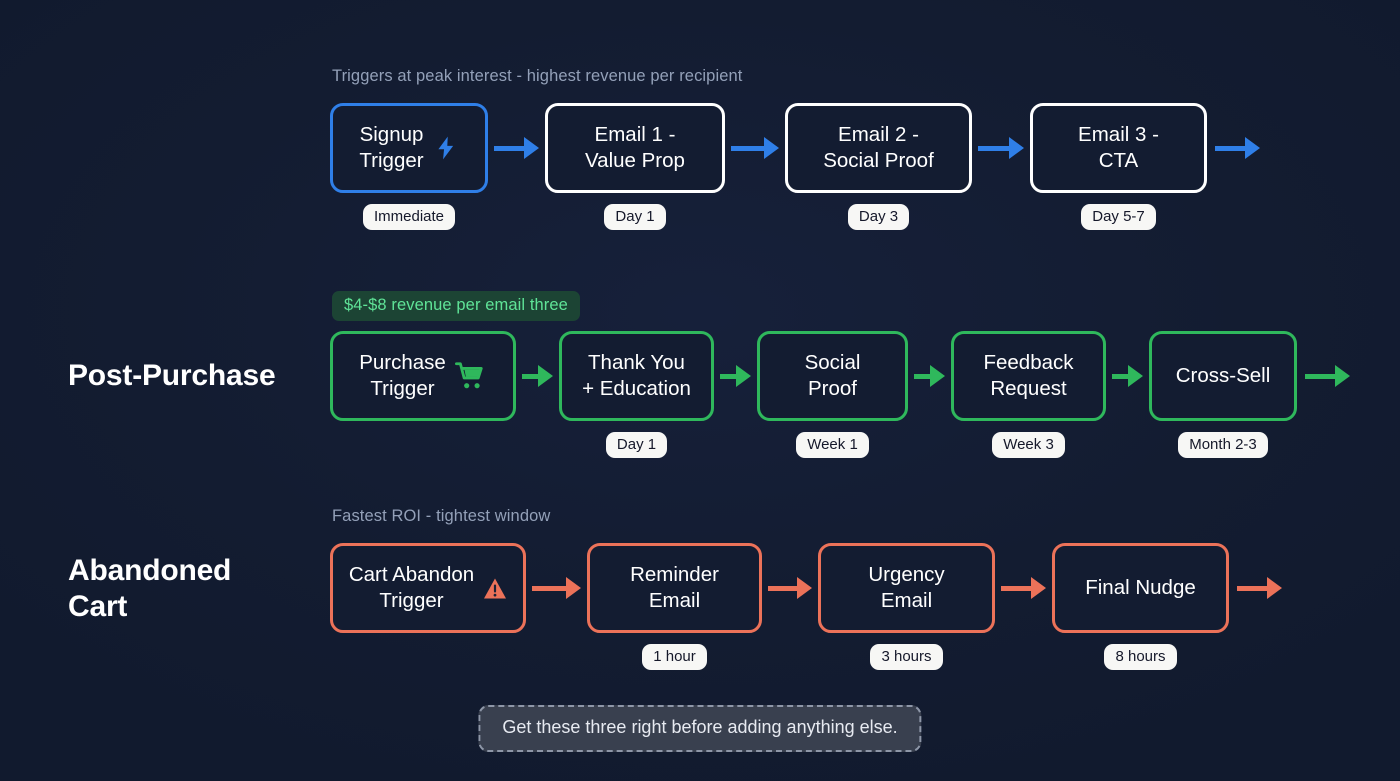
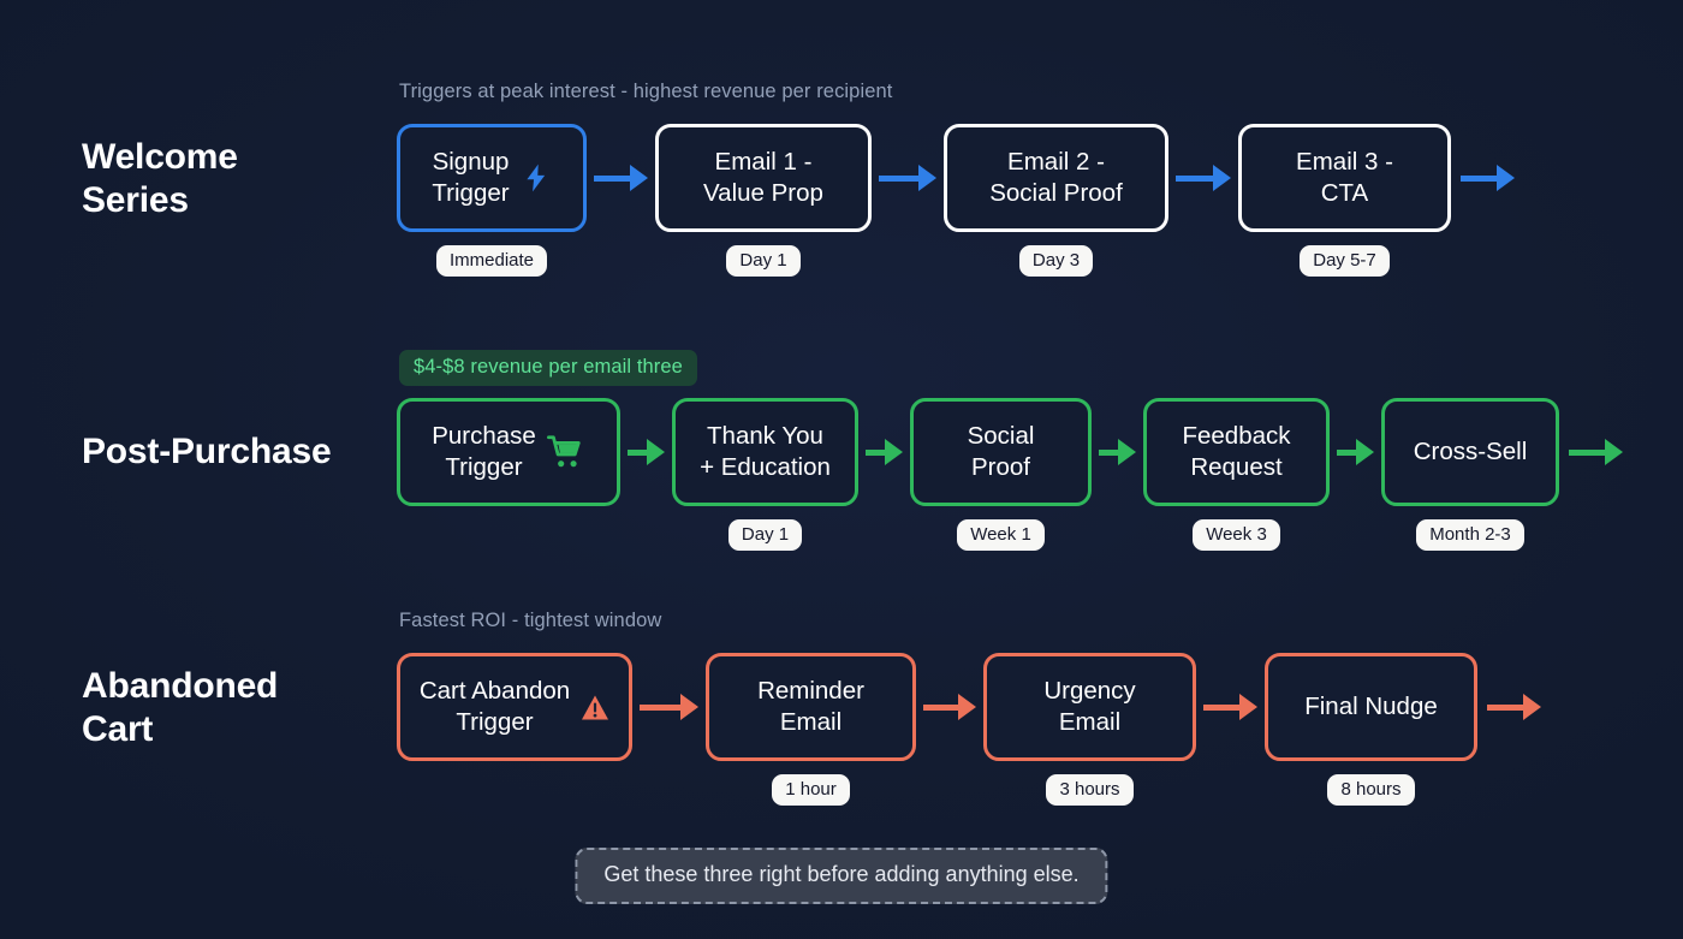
+ Welcome
+ Series
  Triggers at peak interest - highest revenue per recipient
  Signup
  Trigger
  Immediate
  Email 1 -
  Value Prop
  Day 1
  Email 2 -
  Social Proof
  Day 3
  Email 3 -
  CTA
  Day 5-7
  Post-Purchase
  $4-$8 revenue per email three
  Purchase
  Trigger
  Thank You
  + Education
  Day 1
  Social
  Proof
  Week 1
  Feedback
  Request
  Week 3
  Cross-Sell
  Month 2-3
  Abandoned
  Cart
  Fastest ROI - tightest window
  Cart Abandon
  Trigger
  Reminder
  Email
  1 hour
  Urgency
  Email
  3 hours
  Final Nudge
  8 hours
  Get these three right before adding anything else.
